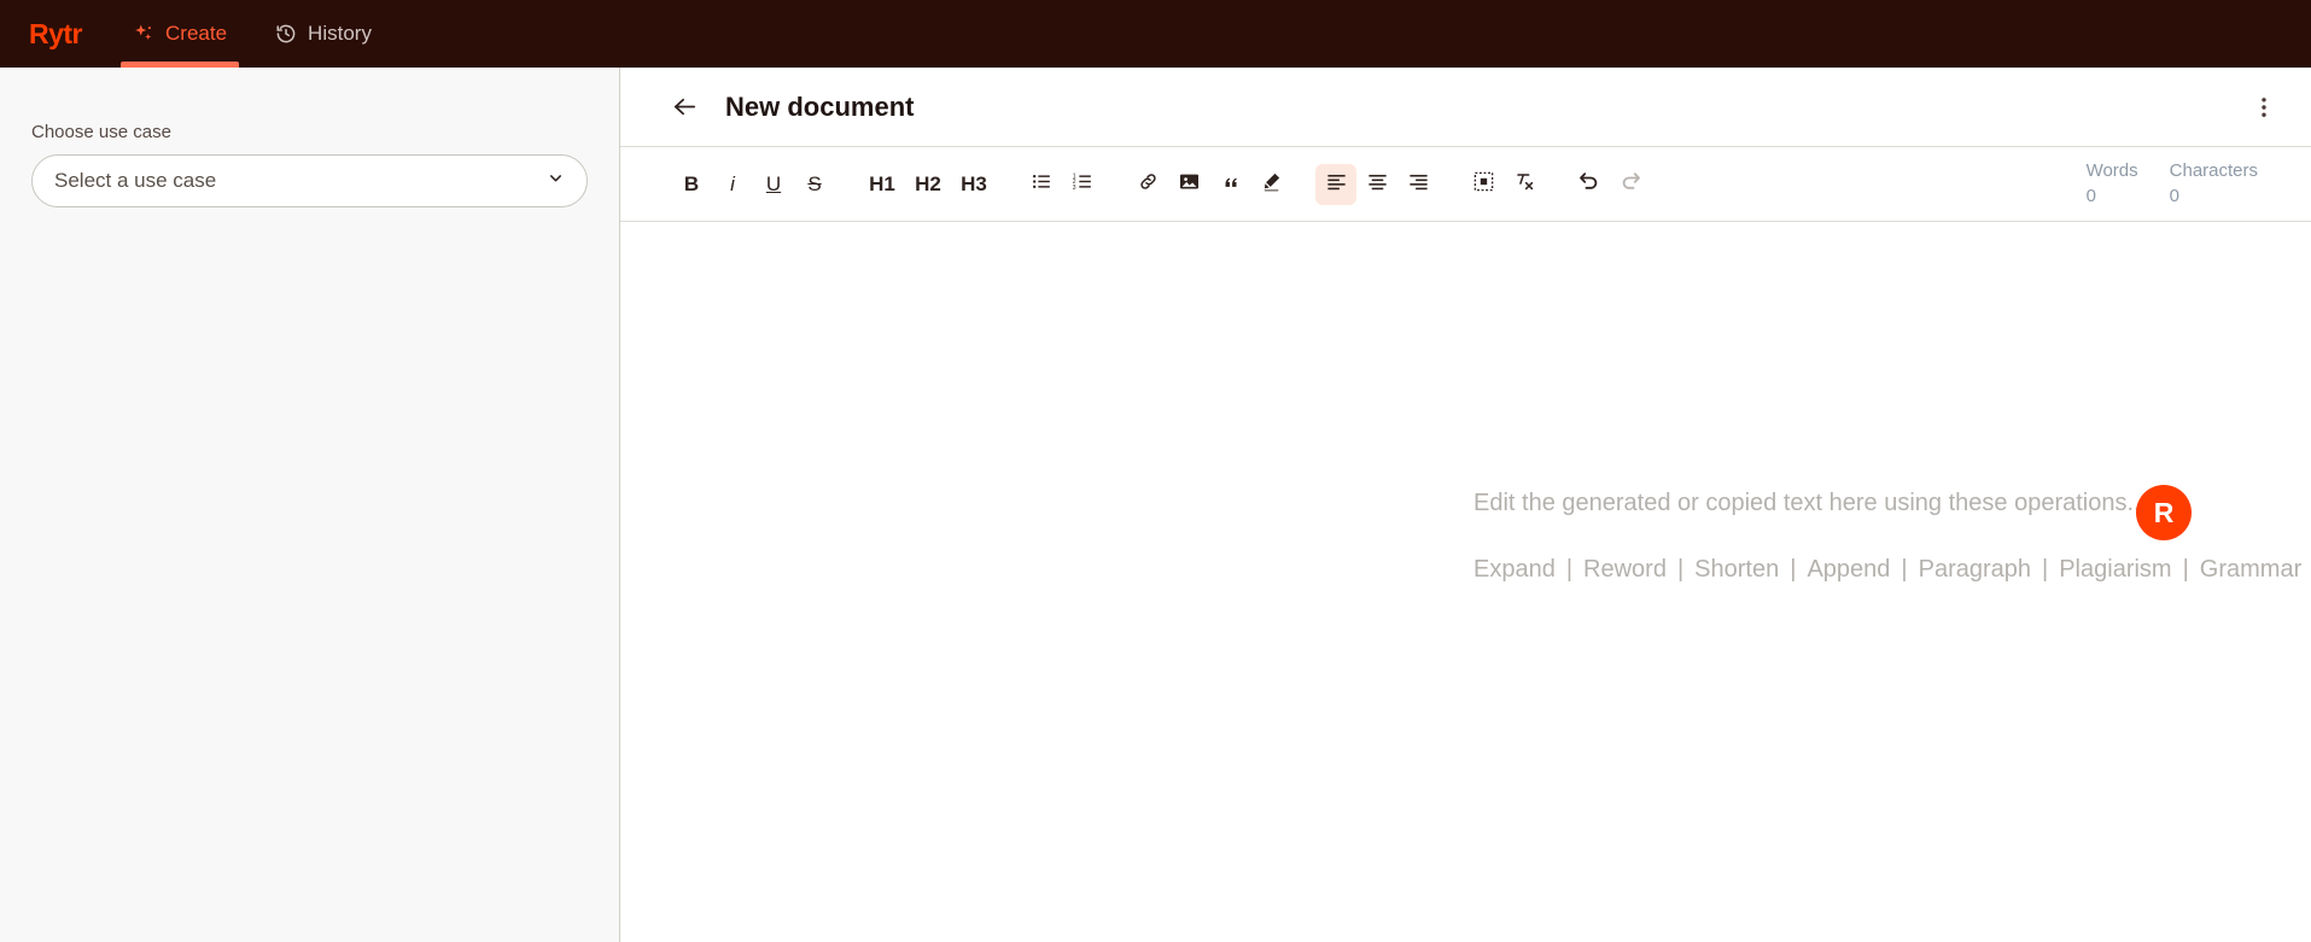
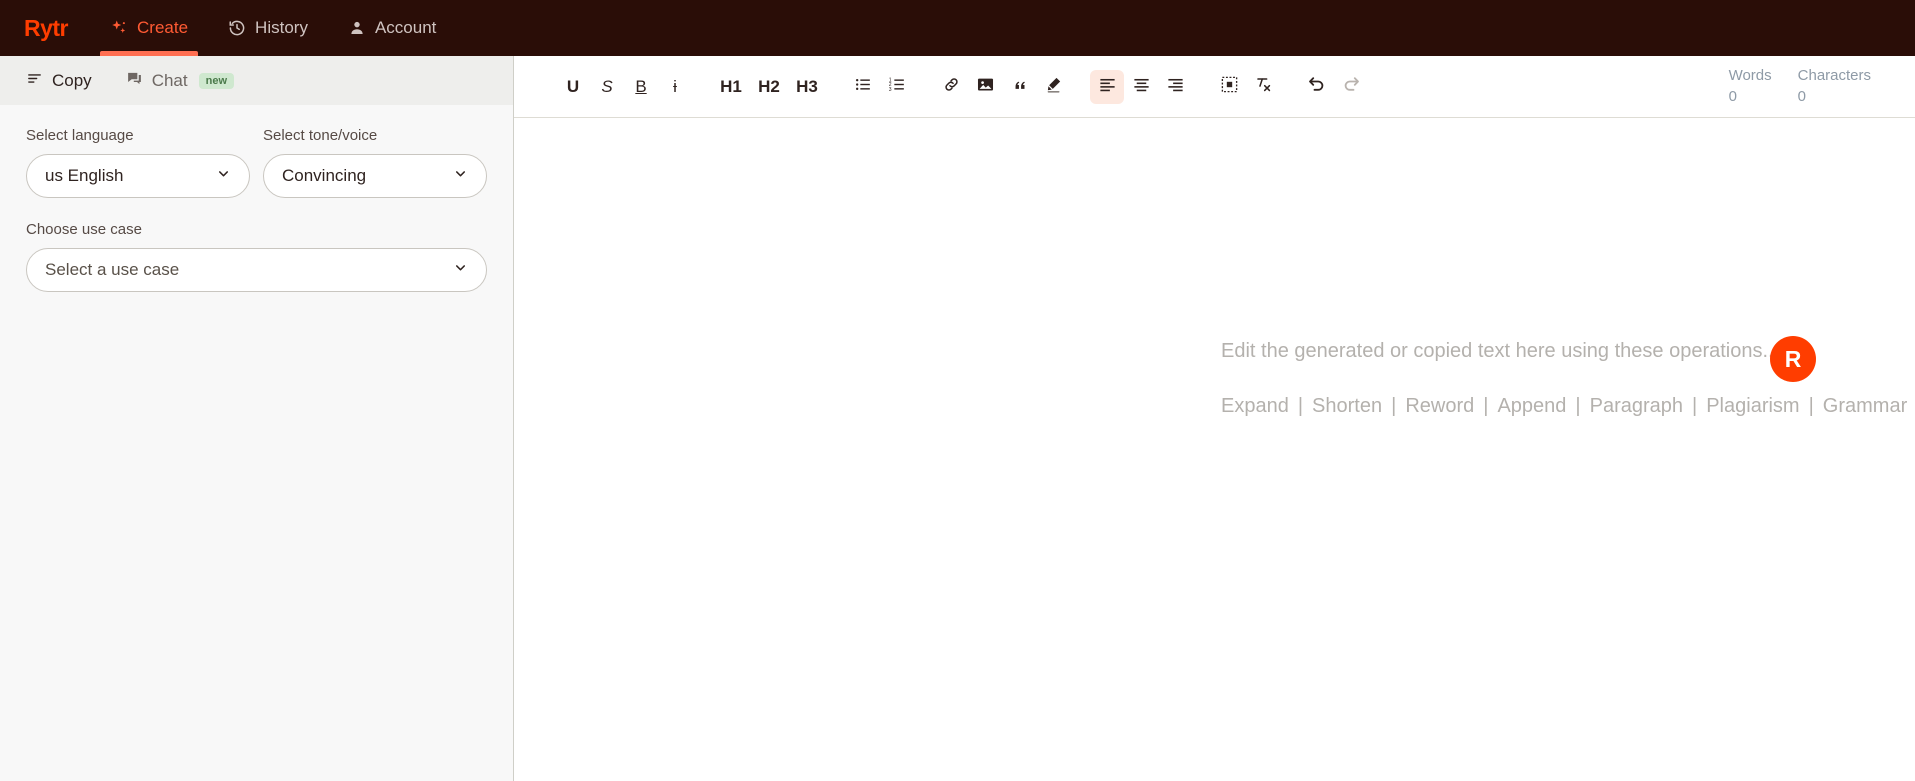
  Rytr
  Create
  History
+ Account
+ Copy
+ Chat
+ new
+ Select language
+ us English
+ Select tone/voice
+ Convincing
  Choose use case
  Select a use case
- New document
- B
+ U
- i
+ S
- U
+ B
- S
+ i
  H1
  H2
  H3
  Words
  0
  Characters
  0
  Edit the generated or copied text here using these operations.
  Expand
  |
- Reword
+ Shorten
  |
- Shorten
+ Reword
  |
  Append
  |
  Paragraph
  |
  Plagiarism
  |
  Grammar
  R
